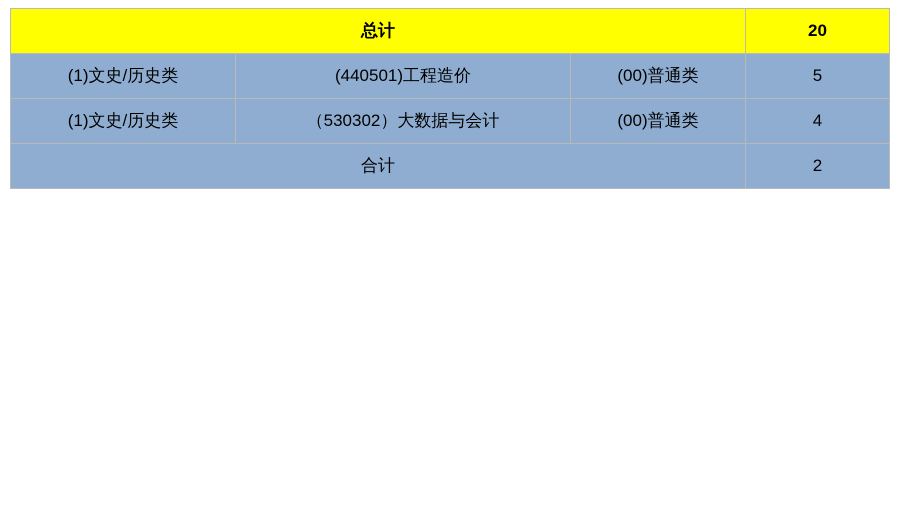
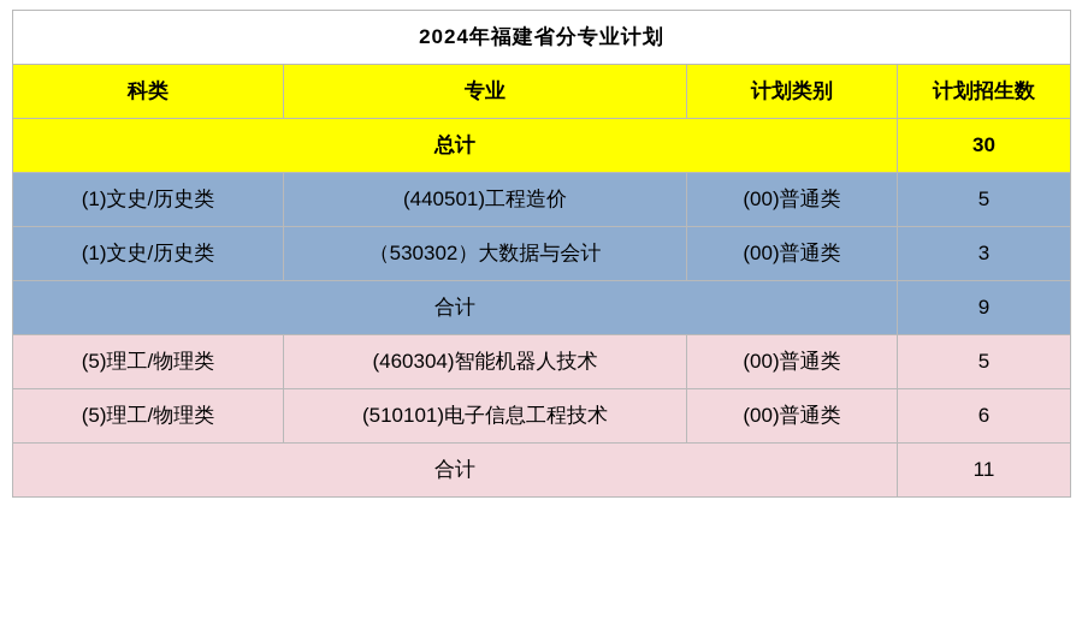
+ 2024年福建省分专业计划
+ 科类	专业	计划类别	计划招生数
- 总计	20
+ 总计	30
  (1)文史/历史类	(440501)工程造价	(00)普通类	5
- (1)文史/历史类	（530302）大数据与会计	(00)普通类	4
+ (1)文史/历史类	（530302）大数据与会计	(00)普通类	3
- 合计	2
+ 合计	9
+ (5)理工/物理类	(460304)智能机器人技术	(00)普通类	5
+ (5)理工/物理类	(510101)电子信息工程技术	(00)普通类	6
+ 合计	11
